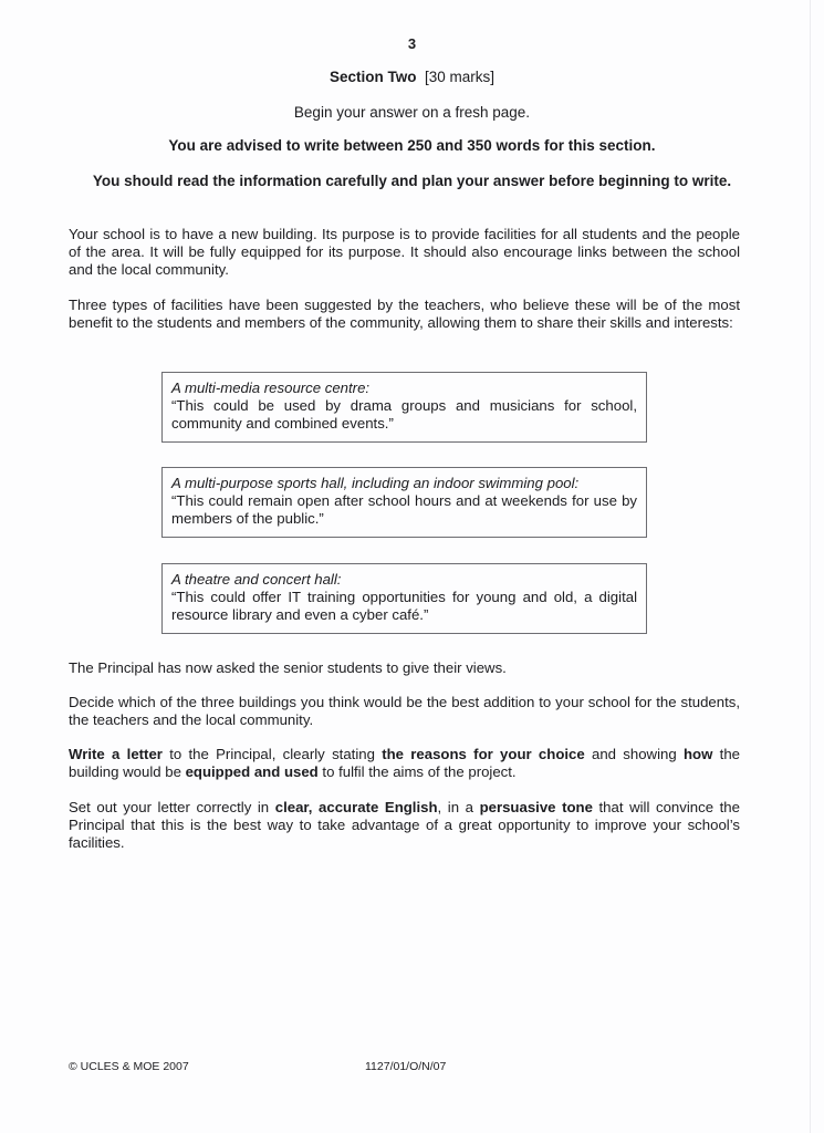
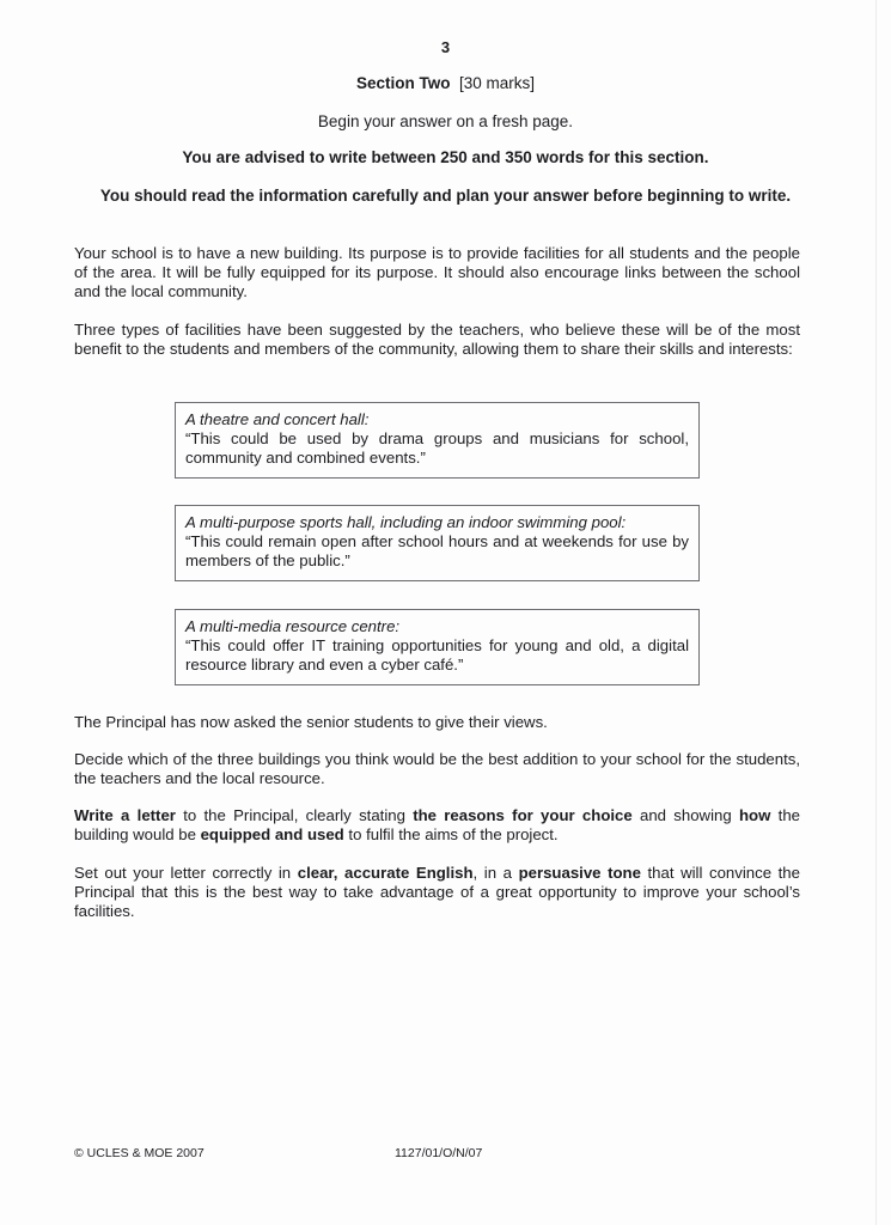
  3
  Section Two [30 marks]
  Begin your answer on a fresh page.
  You are advised to write between 250 and 350 words for this section.
  You should read the information carefully and plan your answer before beginning to write.
  Your school is to have a new building. Its purpose is to provide facilities for all students and the people of the area. It will be fully equipped for its purpose. It should also encourage links between the school and the local community.
  Three types of facilities have been suggested by the teachers, who believe these will be of the most benefit to the students and members of the community, allowing them to share their skills and interests:
- A multi-media resource centre:
+ A theatre and concert hall:
  “This could be used by drama groups and musicians for school, community and combined events.”
  A multi-purpose sports hall, including an indoor swimming pool:
  “This could remain open after school hours and at weekends for use by members of the public.”
- A theatre and concert hall:
+ A multi-media resource centre:
  “This could offer IT training opportunities for young and old, a digital resource library and even a cyber café.”
  The Principal has now asked the senior students to give their views.
- Decide which of the three buildings you think would be the best addition to your school for the students, the teachers and the local community.
+ Decide which of the three buildings you think would be the best addition to your school for the students, the teachers and the local resource.
  Write a letter to the Principal, clearly stating the reasons for your choice and showing how the building would be equipped and used to fulfil the aims of the project.
  Set out your letter correctly in clear, accurate English, in a persuasive tone that will convince the Principal that this is the best way to take advantage of a great opportunity to improve your school’s facilities.
  © UCLES & MOE 2007
  1127/01/O/N/07
